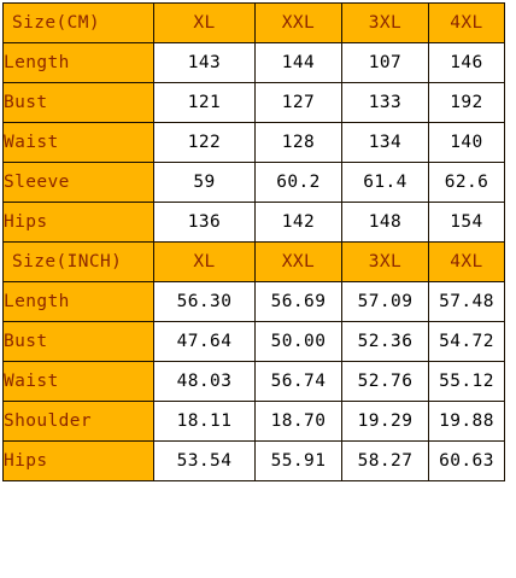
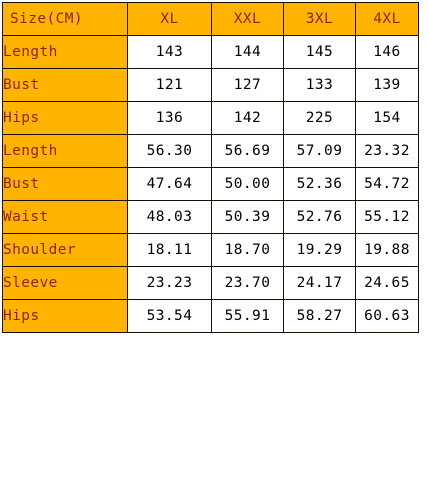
  Size(CM)	XL	XXL	3XL	4XL
- Length	143	144	107	146
+ Length	143	144	145	146
- Bust	121	127	133	192
+ Bust	121	127	133	139
- Waist	122	128	134	140
- Sleeve	59	60.2	61.4	62.6
- Hips	136	142	148	154
+ Hips	136	142	225	154
- Size(INCH)	XL	XXL	3XL	4XL
- Length	56.30	56.69	57.09	57.48
+ Length	56.30	56.69	57.09	23.32
  Bust	47.64	50.00	52.36	54.72
- Waist	48.03	56.74	52.76	55.12
+ Waist	48.03	50.39	52.76	55.12
  Shoulder	18.11	18.70	19.29	19.88
+ Sleeve	23.23	23.70	24.17	24.65
  Hips	53.54	55.91	58.27	60.63
